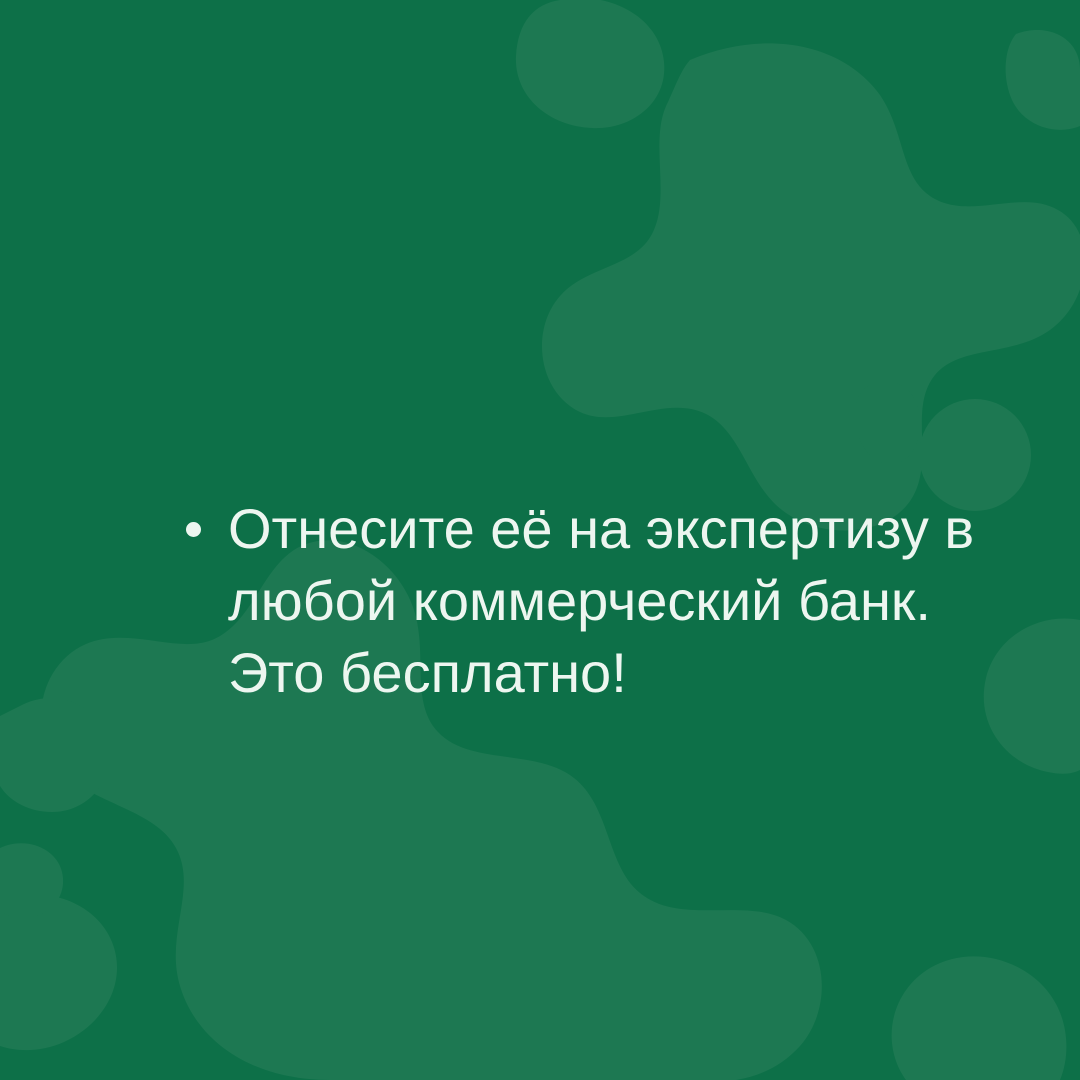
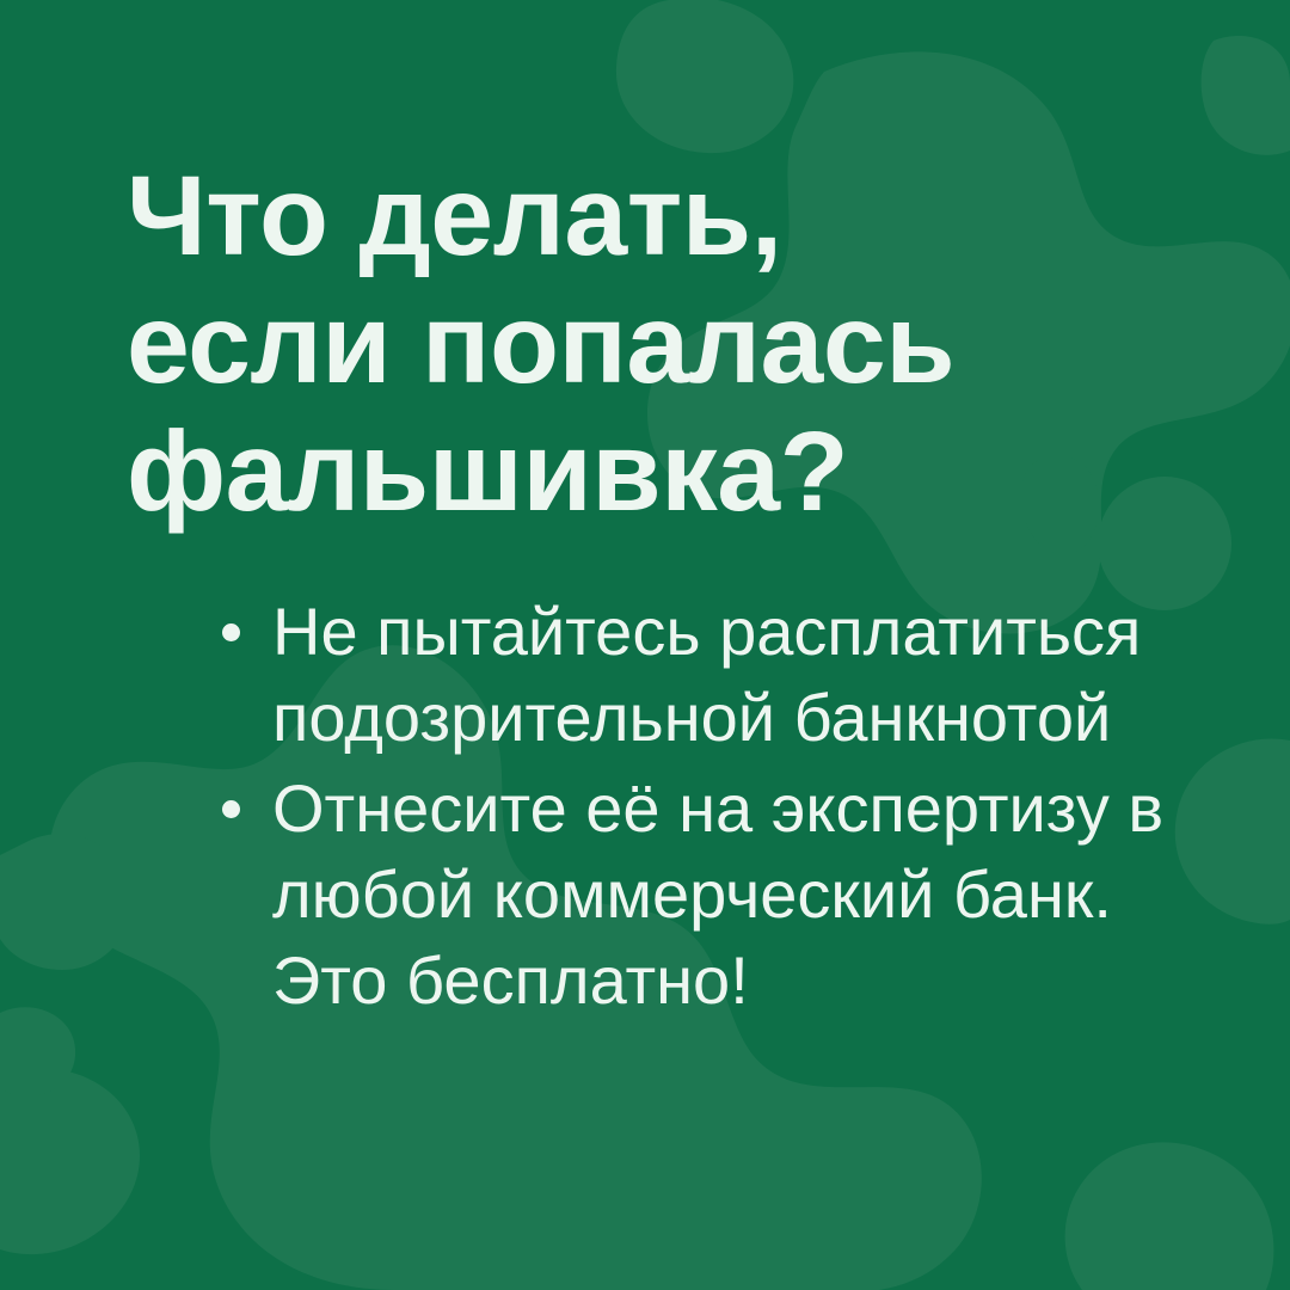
+ Что делать,
+ если попалась
+ фальшивка?
+ Не пытайтесь расплатиться подозрительной банкнотой
  Отнесите её на экспертизу в любой коммерческий банк. Это бесплатно!
